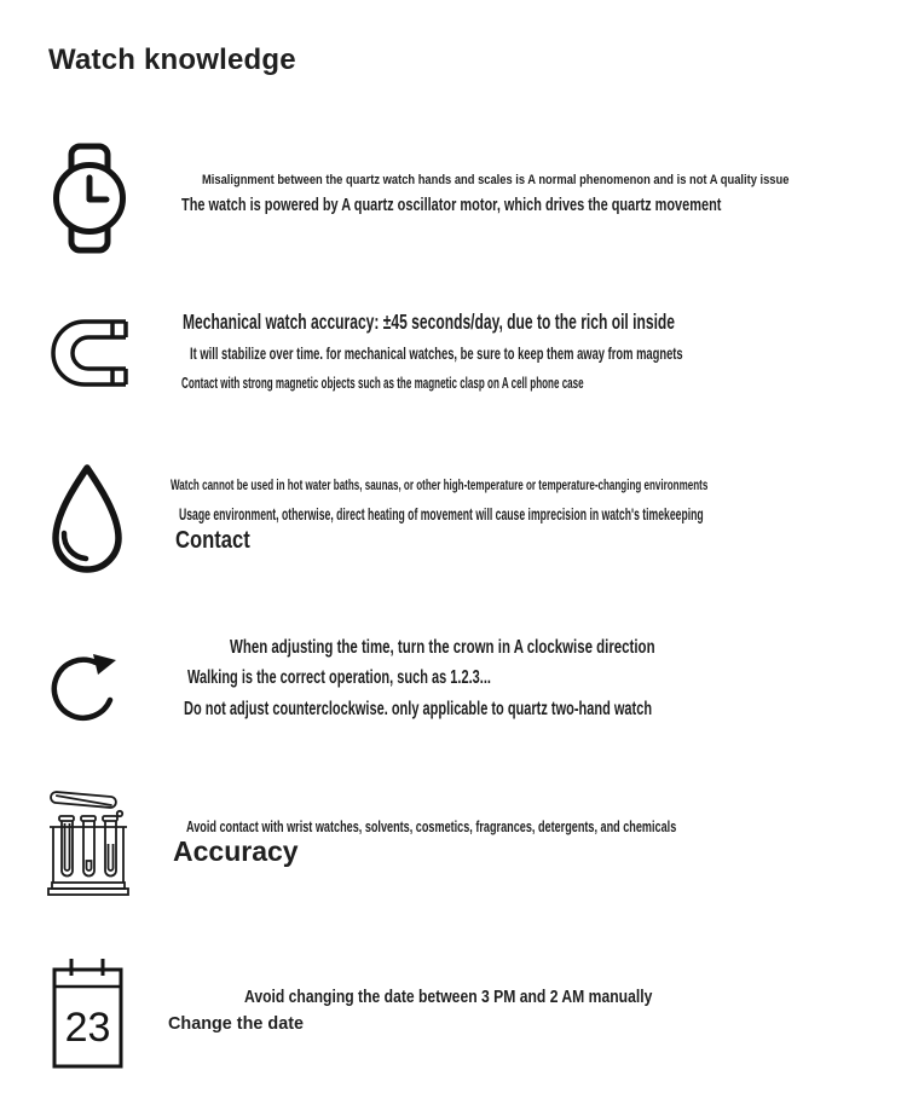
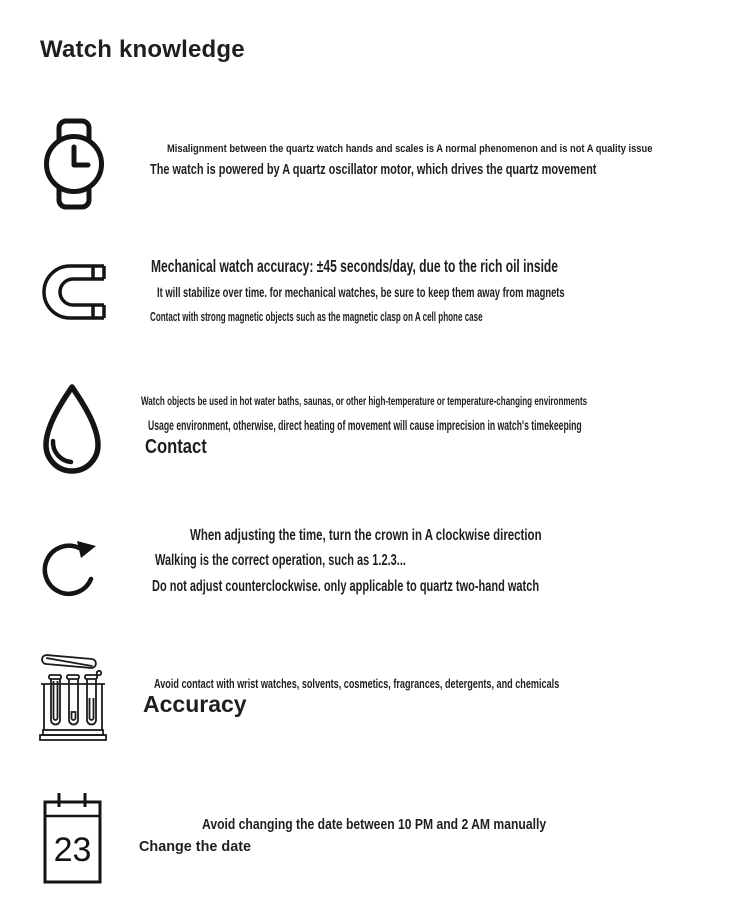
  Watch knowledge
  Misalignment between the quartz watch hands and scales is A normal phenomenon and is not A quality issue
  The watch is powered by A quartz oscillator motor, which drives the quartz movement
  Mechanical watch accuracy: ±45 seconds/day, due to the rich oil inside
  It will stabilize over time. for mechanical watches, be sure to keep them away from magnets
  Contact with strong magnetic objects such as the magnetic clasp on A cell phone case
- Watch cannot be used in hot water baths, saunas, or other high-temperature or temperature-changing environments
+ Watch objects be used in hot water baths, saunas, or other high-temperature or temperature-changing environments
  Usage environment, otherwise, direct heating of movement will cause imprecision in watch's timekeeping
  Contact
  When adjusting the time, turn the crown in A clockwise direction
  Walking is the correct operation, such as 1.2.3...
  Do not adjust counterclockwise. only applicable to quartz two-hand watch
  Avoid contact with wrist watches, solvents, cosmetics, fragrances, detergents, and chemicals
  Accuracy
  23
- Avoid changing the date between 3 PM and 2 AM manually
+ Avoid changing the date between 10 PM and 2 AM manually
  Change the date
